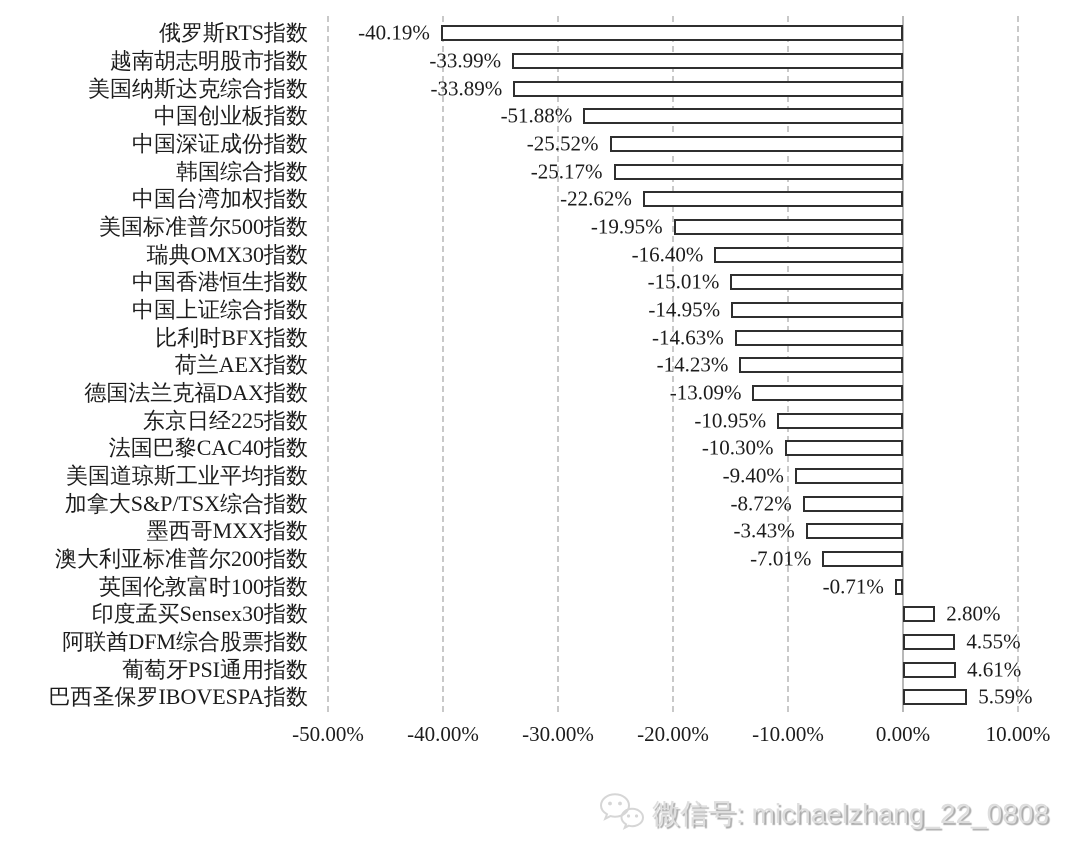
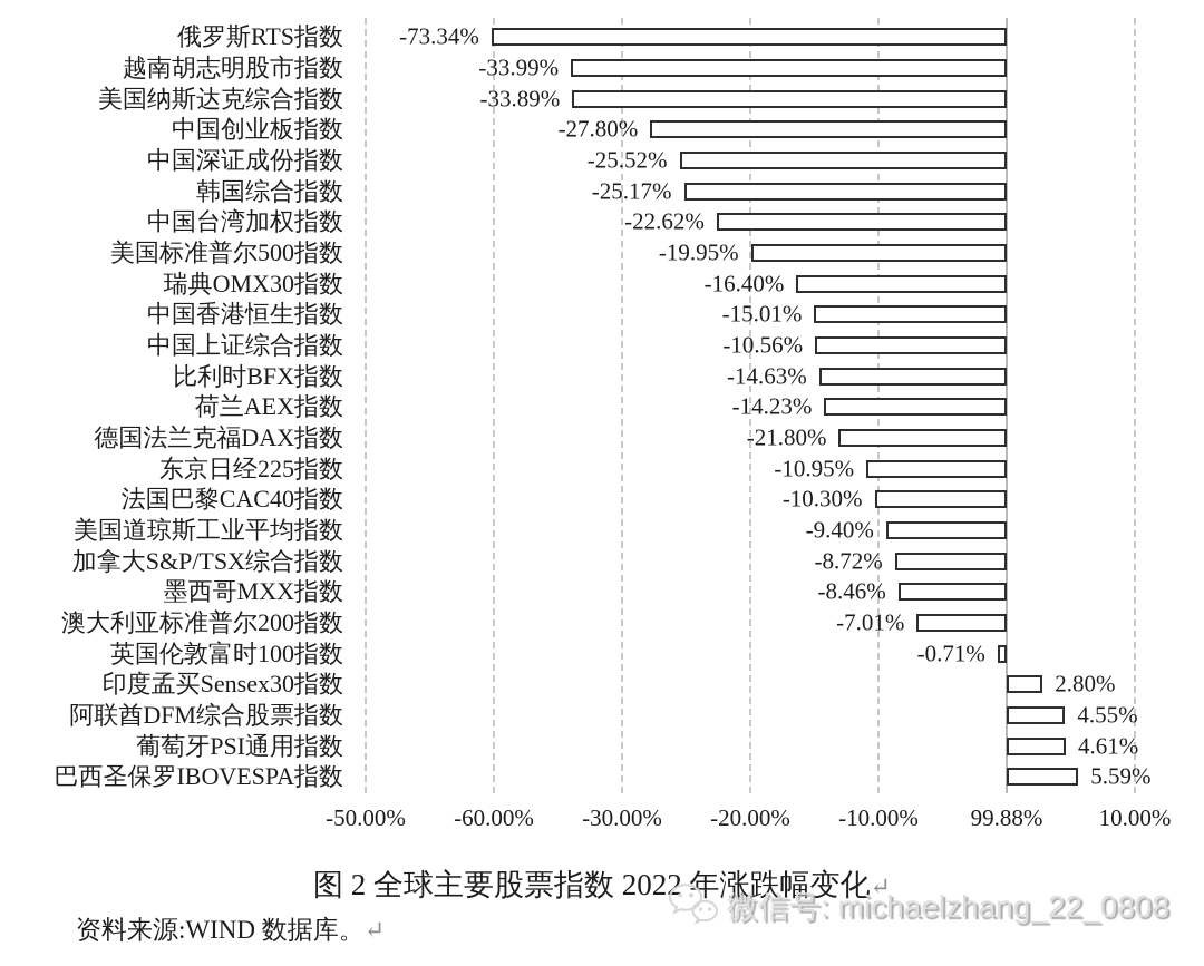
  -50.00%
- -40.00%
+ -60.00%
  -30.00%
  -20.00%
  -10.00%
- 0.00%
+ 99.88%
  10.00%
  俄罗斯RTS指数
- -40.19%
+ -73.34%
  越南胡志明股市指数
  -33.99%
  美国纳斯达克综合指数
  -33.89%
  中国创业板指数
- -51.88%
+ -27.80%
  中国深证成份指数
  -25.52%
  韩国综合指数
  -25.17%
  中国台湾加权指数
  -22.62%
  美国标准普尔500指数
  -19.95%
  瑞典OMX30指数
  -16.40%
  中国香港恒生指数
  -15.01%
  中国上证综合指数
- -14.95%
+ -10.56%
  比利时BFX指数
  -14.63%
  荷兰AEX指数
  -14.23%
  德国法兰克福DAX指数
- -13.09%
+ -21.80%
  东京日经225指数
  -10.95%
  法国巴黎CAC40指数
  -10.30%
  美国道琼斯工业平均指数
  -9.40%
  加拿大S&P/TSX综合指数
  -8.72%
  墨西哥MXX指数
- -3.43%
+ -8.46%
  澳大利亚标准普尔200指数
  -7.01%
  英国伦敦富时100指数
  -0.71%
  印度孟买Sensex30指数
  2.80%
  阿联酋DFM综合股票指数
  4.55%
  葡萄牙PSI通用指数
  4.61%
  巴西圣保罗IBOVESPA指数
  5.59%
+ 图 2 全球主要股票指数 2022 年涨跌幅变化↵
+ 资料来源:WIND 数据库。↵
  微信号: michaelzhang_22_0808
